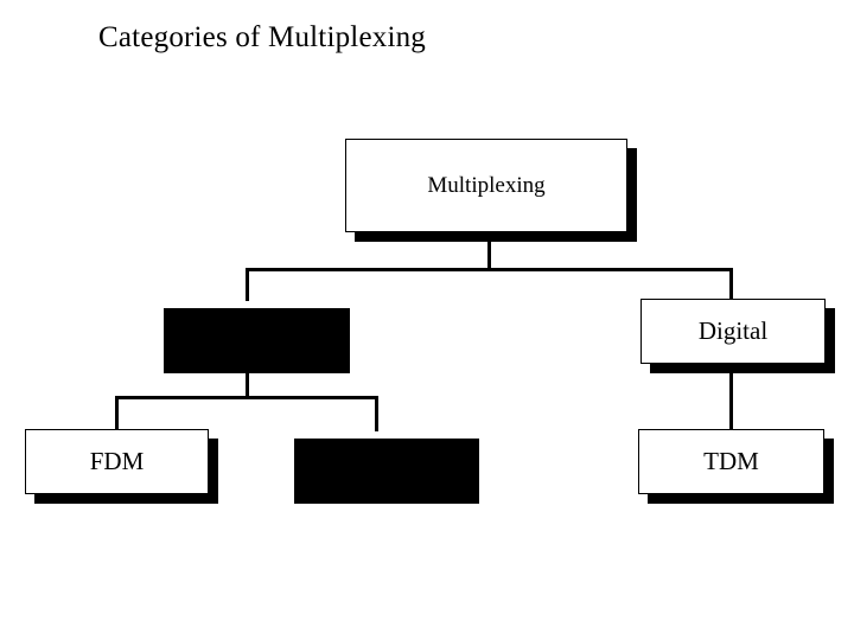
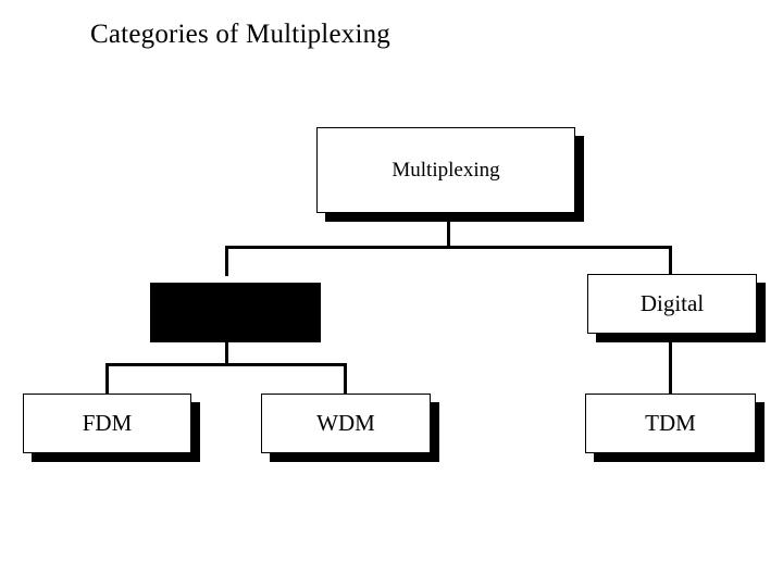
  Categories of Multiplexing
  Multiplexing
  Digital
  FDM
+ WDM
  TDM
